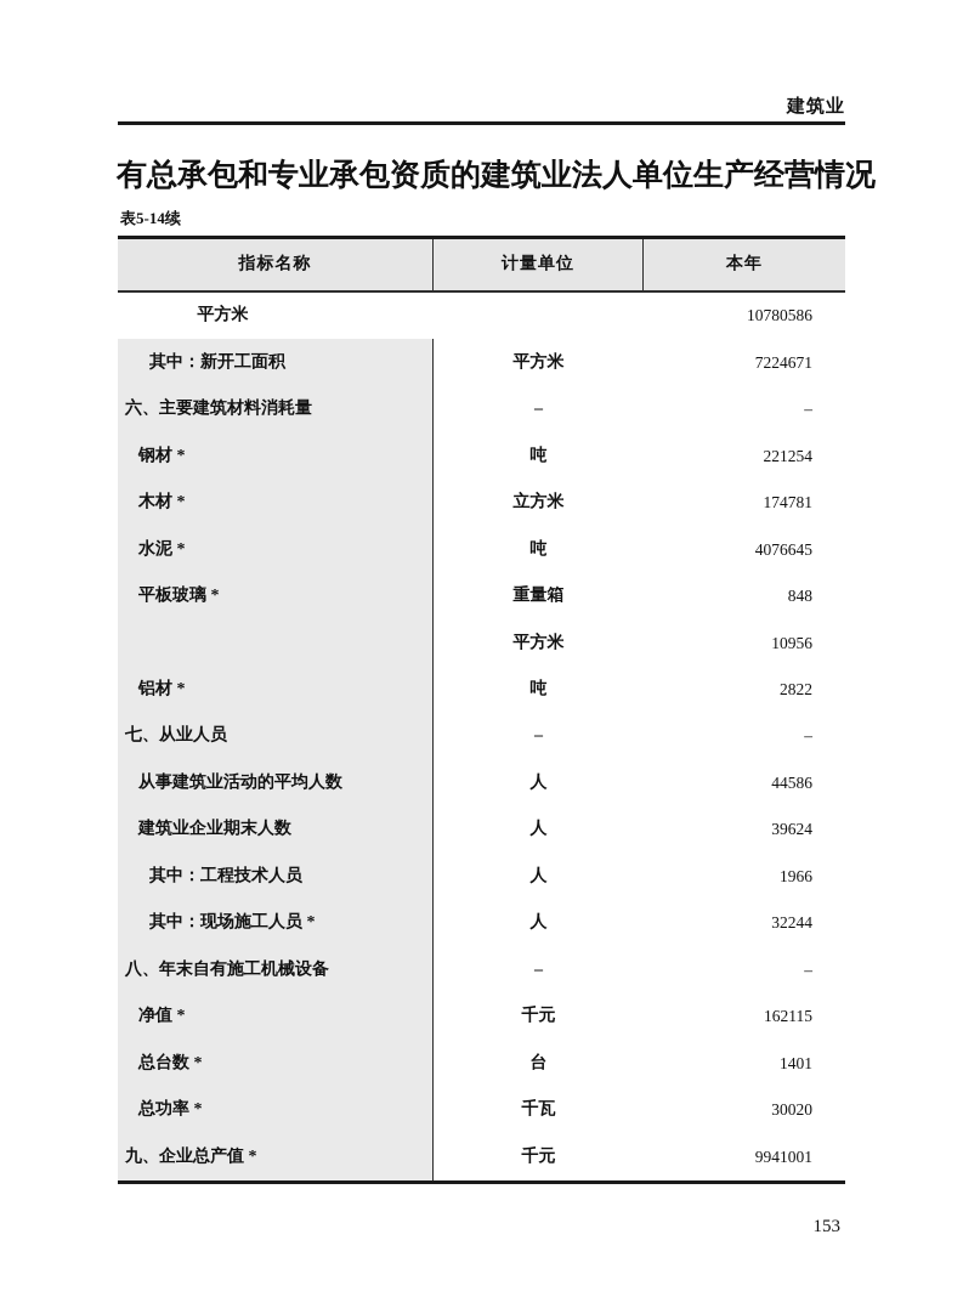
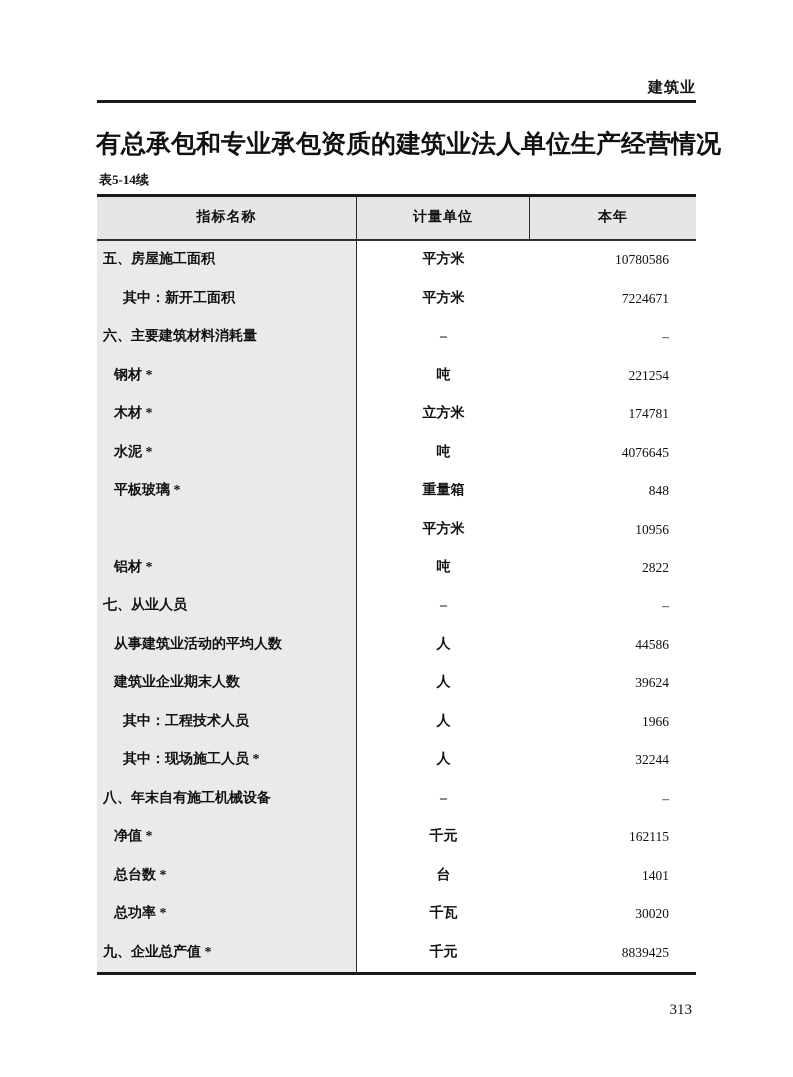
  建筑业
  有总承包和专业承包资质的建筑业法人单位生产经营情况
  表5-14续
  指标名称
  计量单位
  本年
+ 五、房屋施工面积
  平方米
  10780586
  其中：新开工面积
  平方米
  7224671
  六、主要建筑材料消耗量
  –
  –
  钢材 *
  吨
  221254
  木材 *
  立方米
  174781
  水泥 *
  吨
  4076645
  平板玻璃 *
  重量箱
  848
  平方米
  10956
  铝材 *
  吨
  2822
  七、从业人员
  –
  –
  从事建筑业活动的平均人数
  人
  44586
  建筑业企业期末人数
  人
  39624
  其中：工程技术人员
  人
  1966
  其中：现场施工人员 *
  人
  32244
  八、年末自有施工机械设备
  –
  –
  净值 *
  千元
  162115
  总台数 *
  台
  1401
  总功率 *
  千瓦
  30020
  九、企业总产值 *
  千元
- 9941001
+ 8839425
- 153
+ 313
